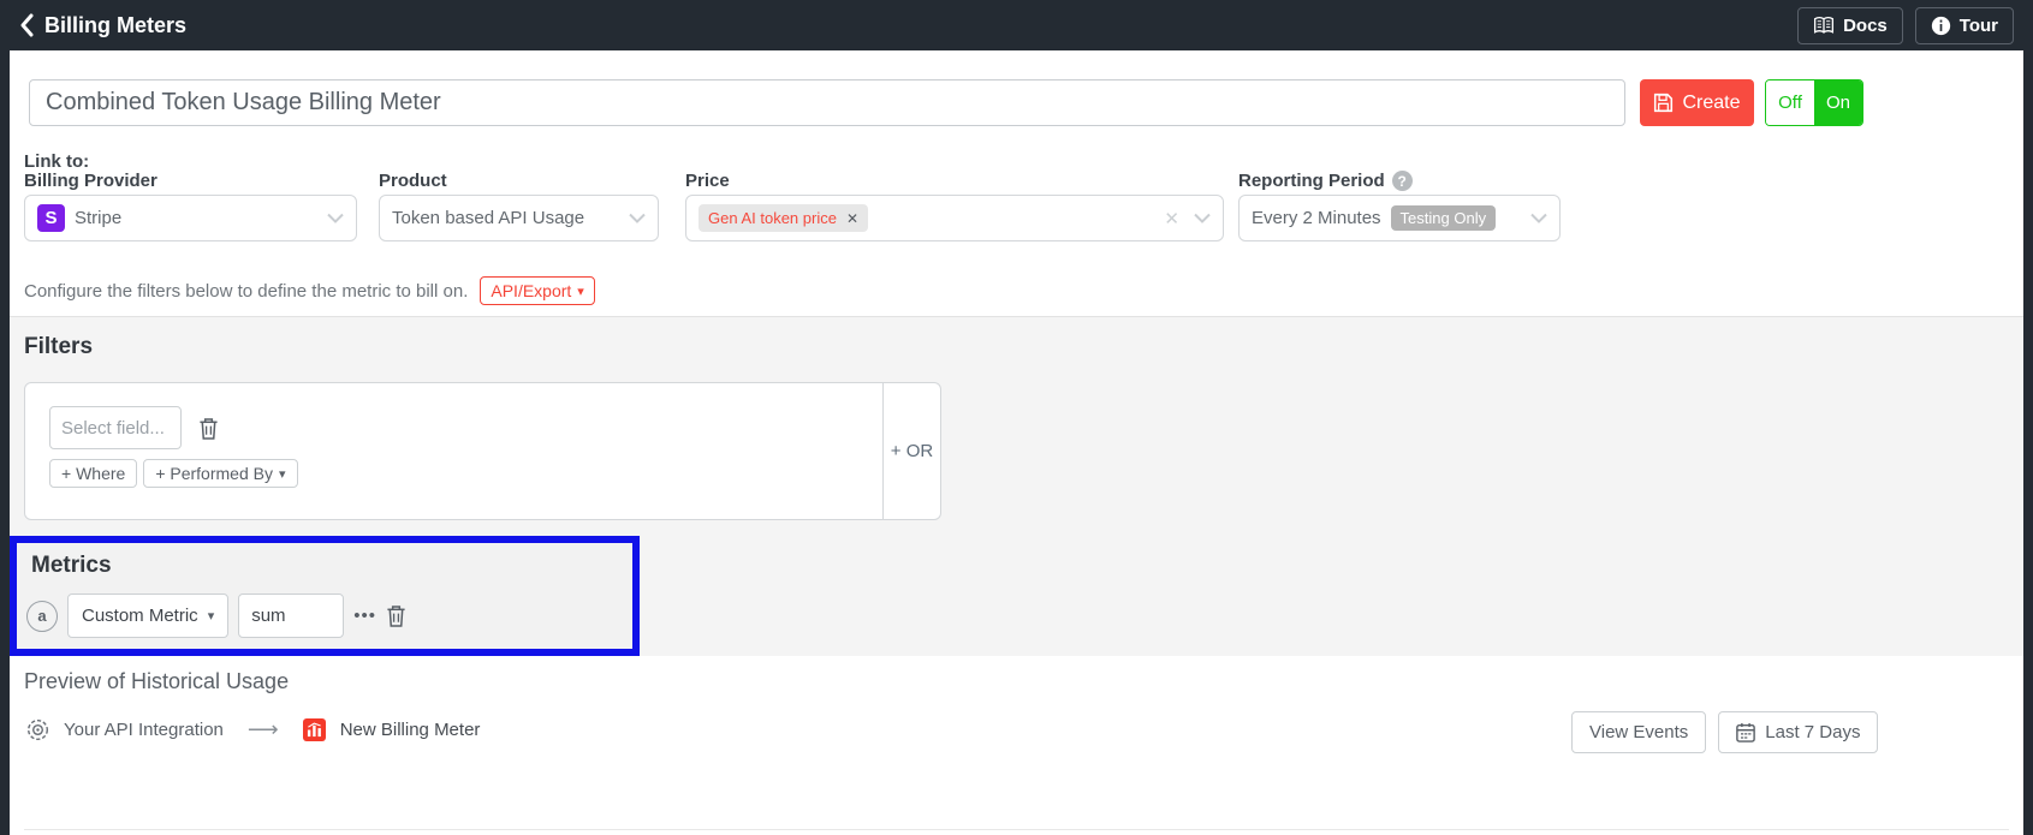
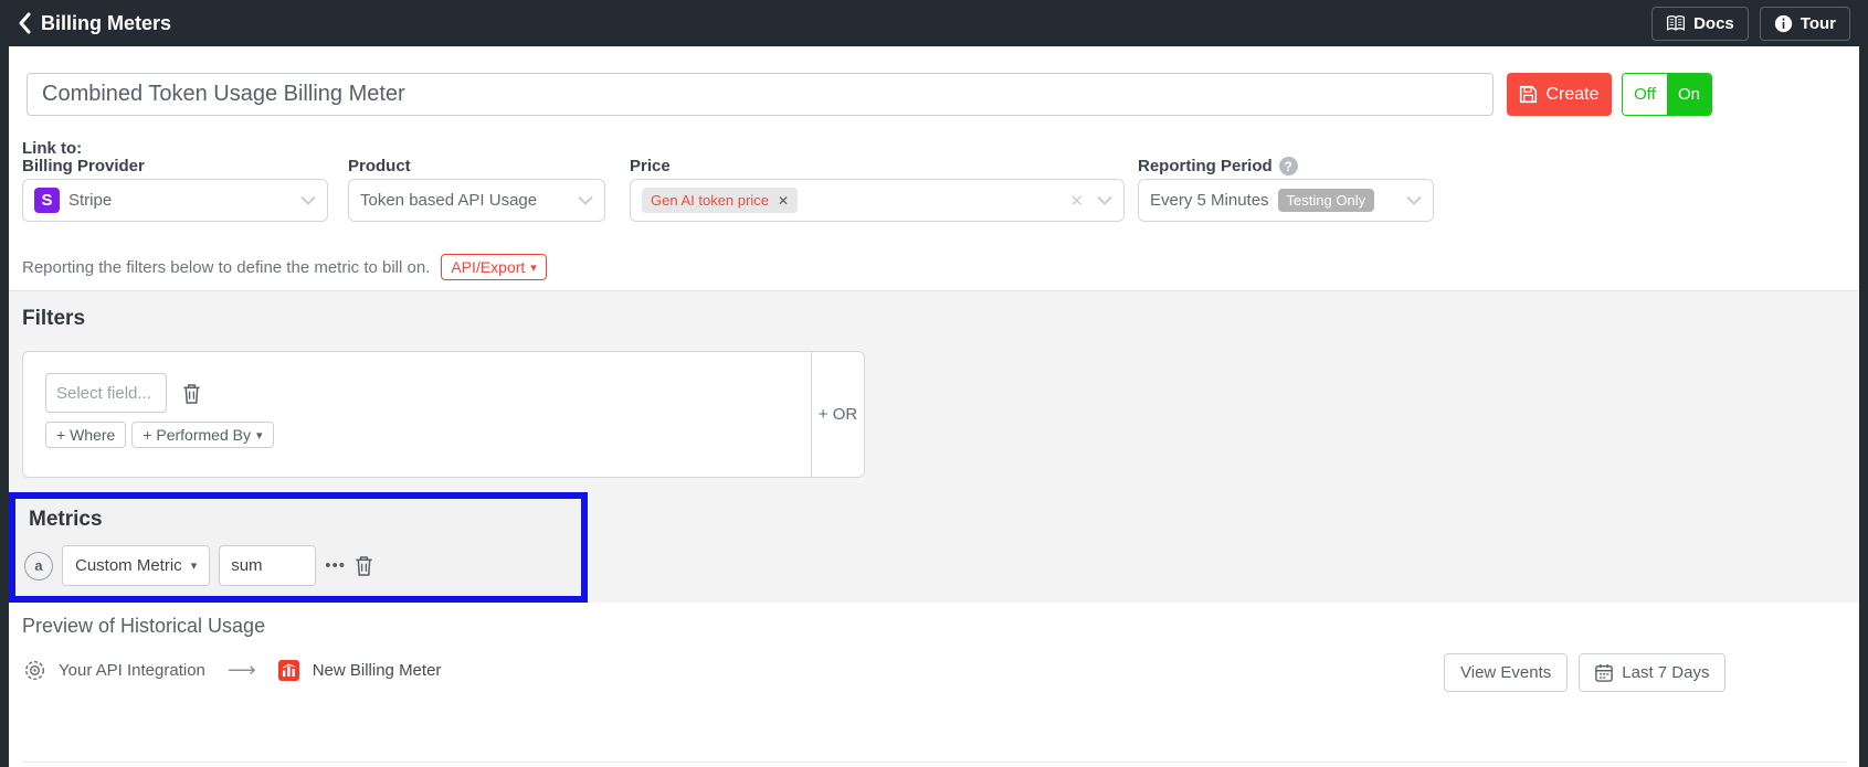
  Billing Meters
  Docs
  Tour
  Combined Token Usage Billing Meter
  Create
  Off
  On
  Link to:
  Billing Provider
  Product
  Price
  Reporting Period
  ?
  S
  Stripe
  Token based API Usage
  Gen AI token price
  ✕
  ✕
- Every 2 Minutes
+ Every 5 Minutes
  Testing Only
- Configure the filters below to define the metric to bill on.
+ Reporting the filters below to define the metric to bill on.
  API/Export
  ▾
  Filters
  Select field...
  + Where
  + Performed By
  ▾
  + OR
  Metrics
  a
  Custom Metric
  ▾
  sum
  •••
  Preview of Historical Usage
  Your API Integration
  ⟶
  New Billing Meter
  View Events
  Last 7 Days
